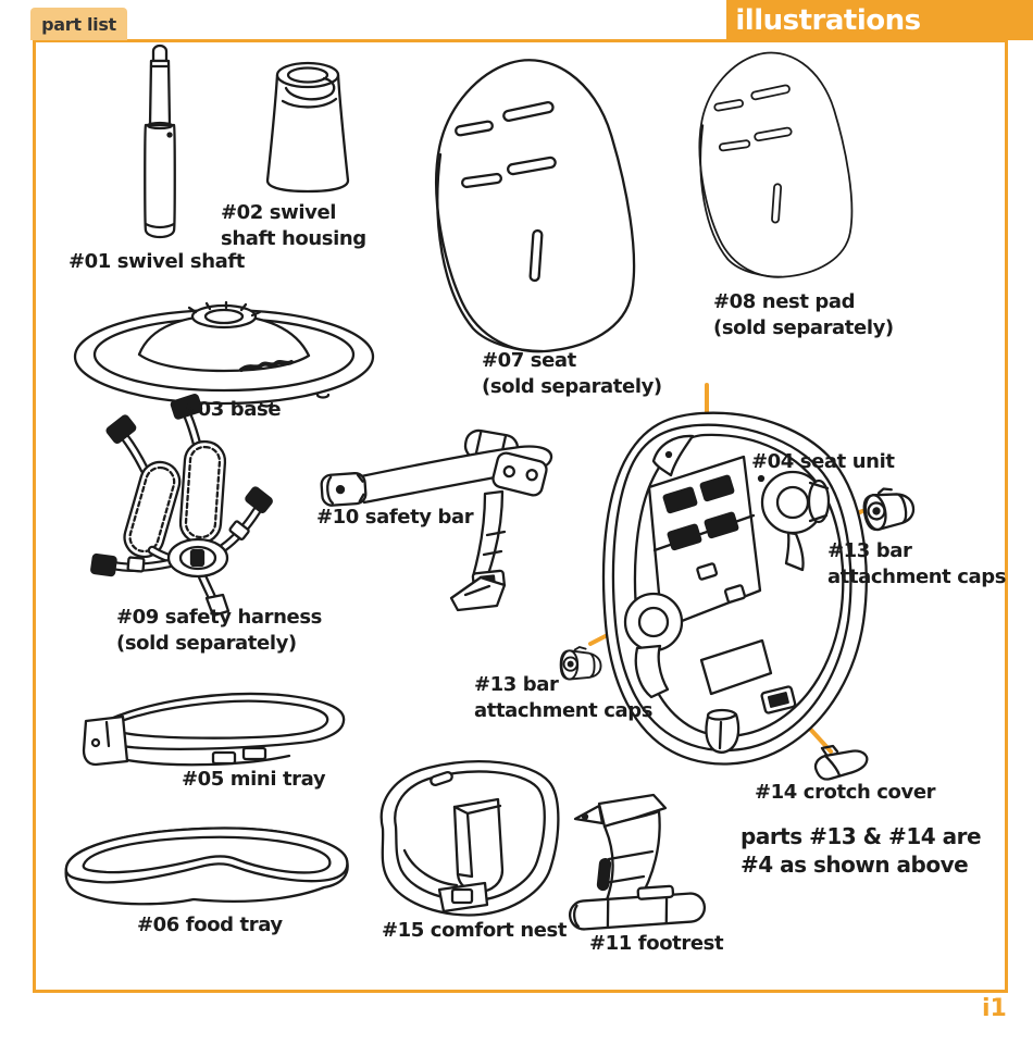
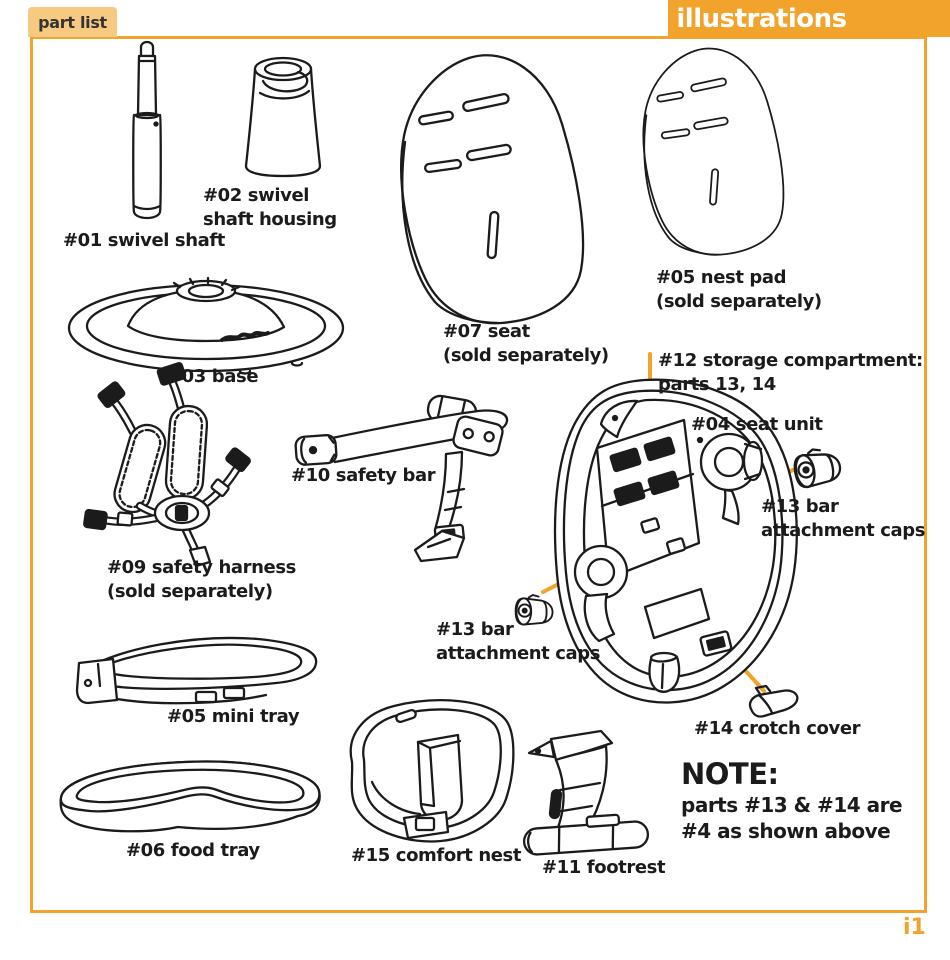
  part list
  illustrations
  i1
  #01 swivel shaft
  #02 swivel
  shaft housing
  #03 base
  #07 seat
  (sold separately)
- #08 nest pad
+ #05 nest pad
  (sold separately)
+ #12 storage compartment:
+ parts 13, 14
  #04 seat unit
  #13 bar
  attachment caps
  #09 safety harness
  (sold separately)
  #10 safety bar
  #13 bar
  attachment caps
  #05 mini tray
  #14 crotch cover
  #06 food tray
  #15 comfort nest
  #11 footrest
+ NOTE:
  parts #13 & #14 are
  #4 as shown above
